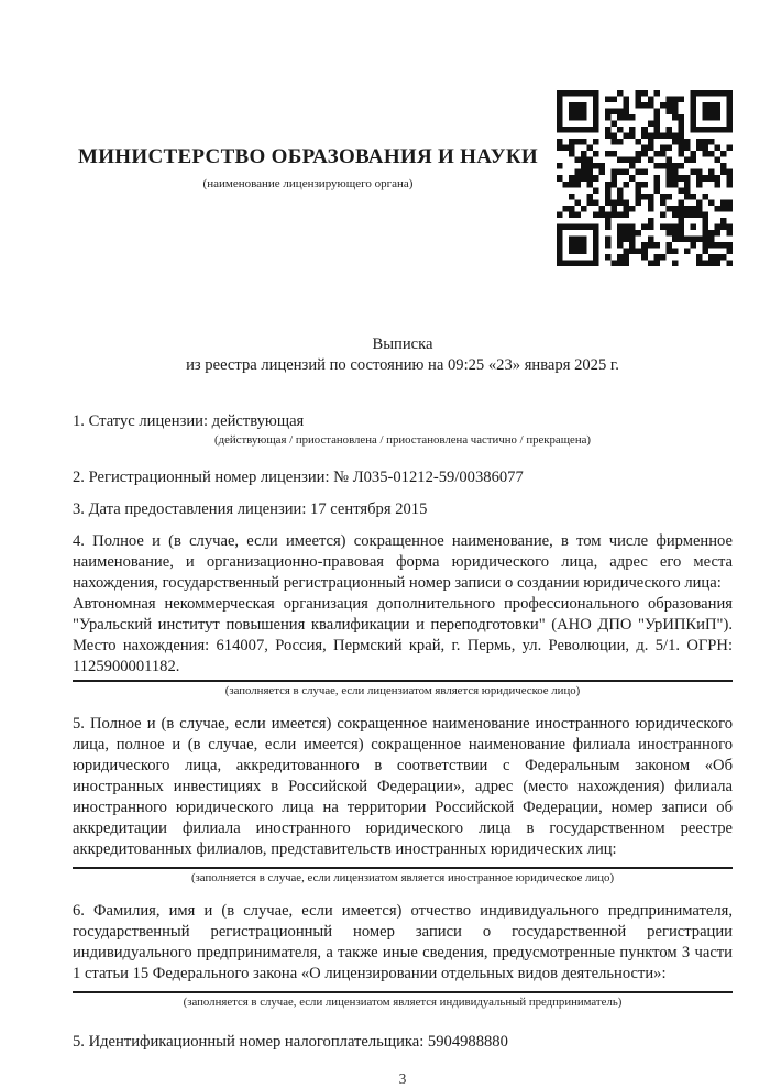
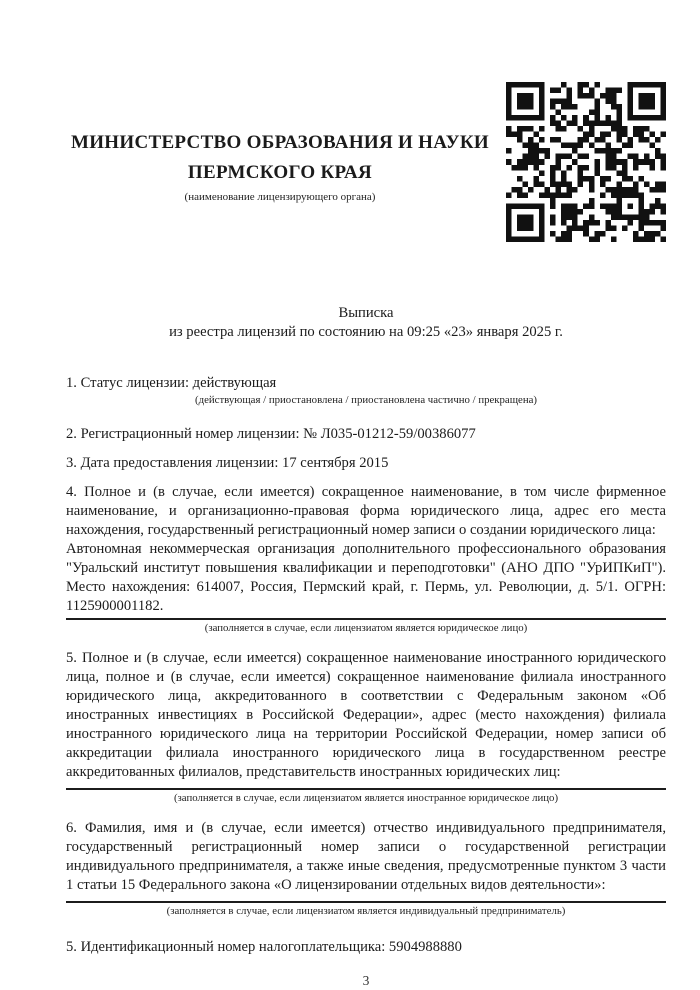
  МИНИСТЕРСТВО ОБРАЗОВАНИЯ И НАУКИ
+ ПЕРМСКОГО КРАЯ
  (наименование лицензирующего органа)
  Выписка
  из реестра лицензий по состоянию на 09:25 «23» января 2025 г.
  1. Статус лицензии: действующая
  (действующая / приостановлена / приостановлена частично / прекращена)
  2. Регистрационный номер лицензии: № Л035-01212-59/00386077
  3. Дата предоставления лицензии: 17 сентября 2015
  4. Полное и (в случае, если имеется) сокращенное наименование, в том числе фирменное наименование, и организационно-правовая форма юридического лица, адрес его места нахождения, государственный регистрационный номер записи о создании юридического лица:
  Автономная некоммерческая организация дополнительного профессионального образования "Уральский институт повышения квалификации и переподготовки" (АНО ДПО "УрИПКиП"). Место нахождения: 614007, Россия, Пермский край, г. Пермь, ул. Революции, д. 5/1. ОГРН: 1125900001182.
  (заполняется в случае, если лицензиатом является юридическое лицо)
  5. Полное и (в случае, если имеется) сокращенное наименование иностранного юридического лица, полное и (в случае, если имеется) сокращенное наименование филиала иностранного юридического лица, аккредитованного в соответствии с Федеральным законом «Об иностранных инвестициях в Российской Федерации», адрес (место нахождения) филиала иностранного юридического лица на территории Российской Федерации, номер записи об аккредитации филиала иностранного юридического лица в государственном реестре аккредитованных филиалов, представительств иностранных юридических лиц:
  (заполняется в случае, если лицензиатом является иностранное юридическое лицо)
  6. Фамилия, имя и (в случае, если имеется) отчество индивидуального предпринимателя, государственный регистрационный номер записи о государственной регистрации индивидуального предпринимателя, а также иные сведения, предусмотренные пунктом 3 части 1 статьи 15 Федерального закона «О лицензировании отдельных видов деятельности»:
  (заполняется в случае, если лицензиатом является индивидуальный предприниматель)
  5. Идентификационный номер налогоплательщика: 5904988880
  3
